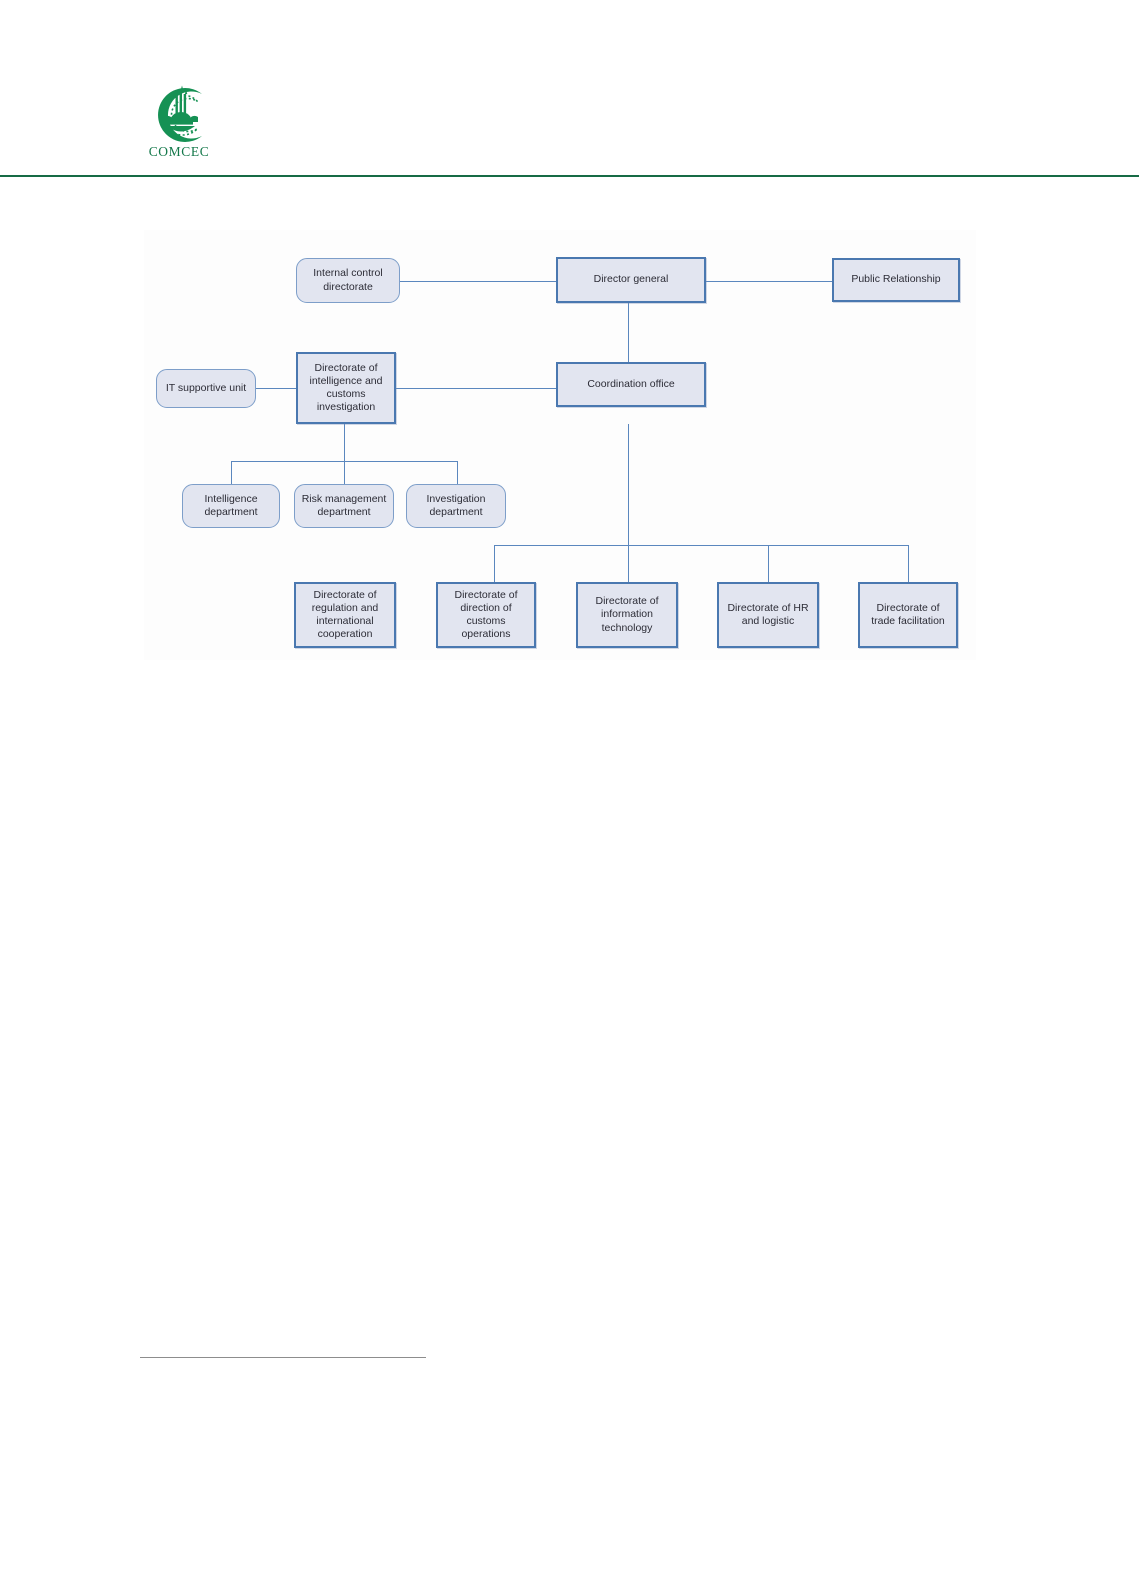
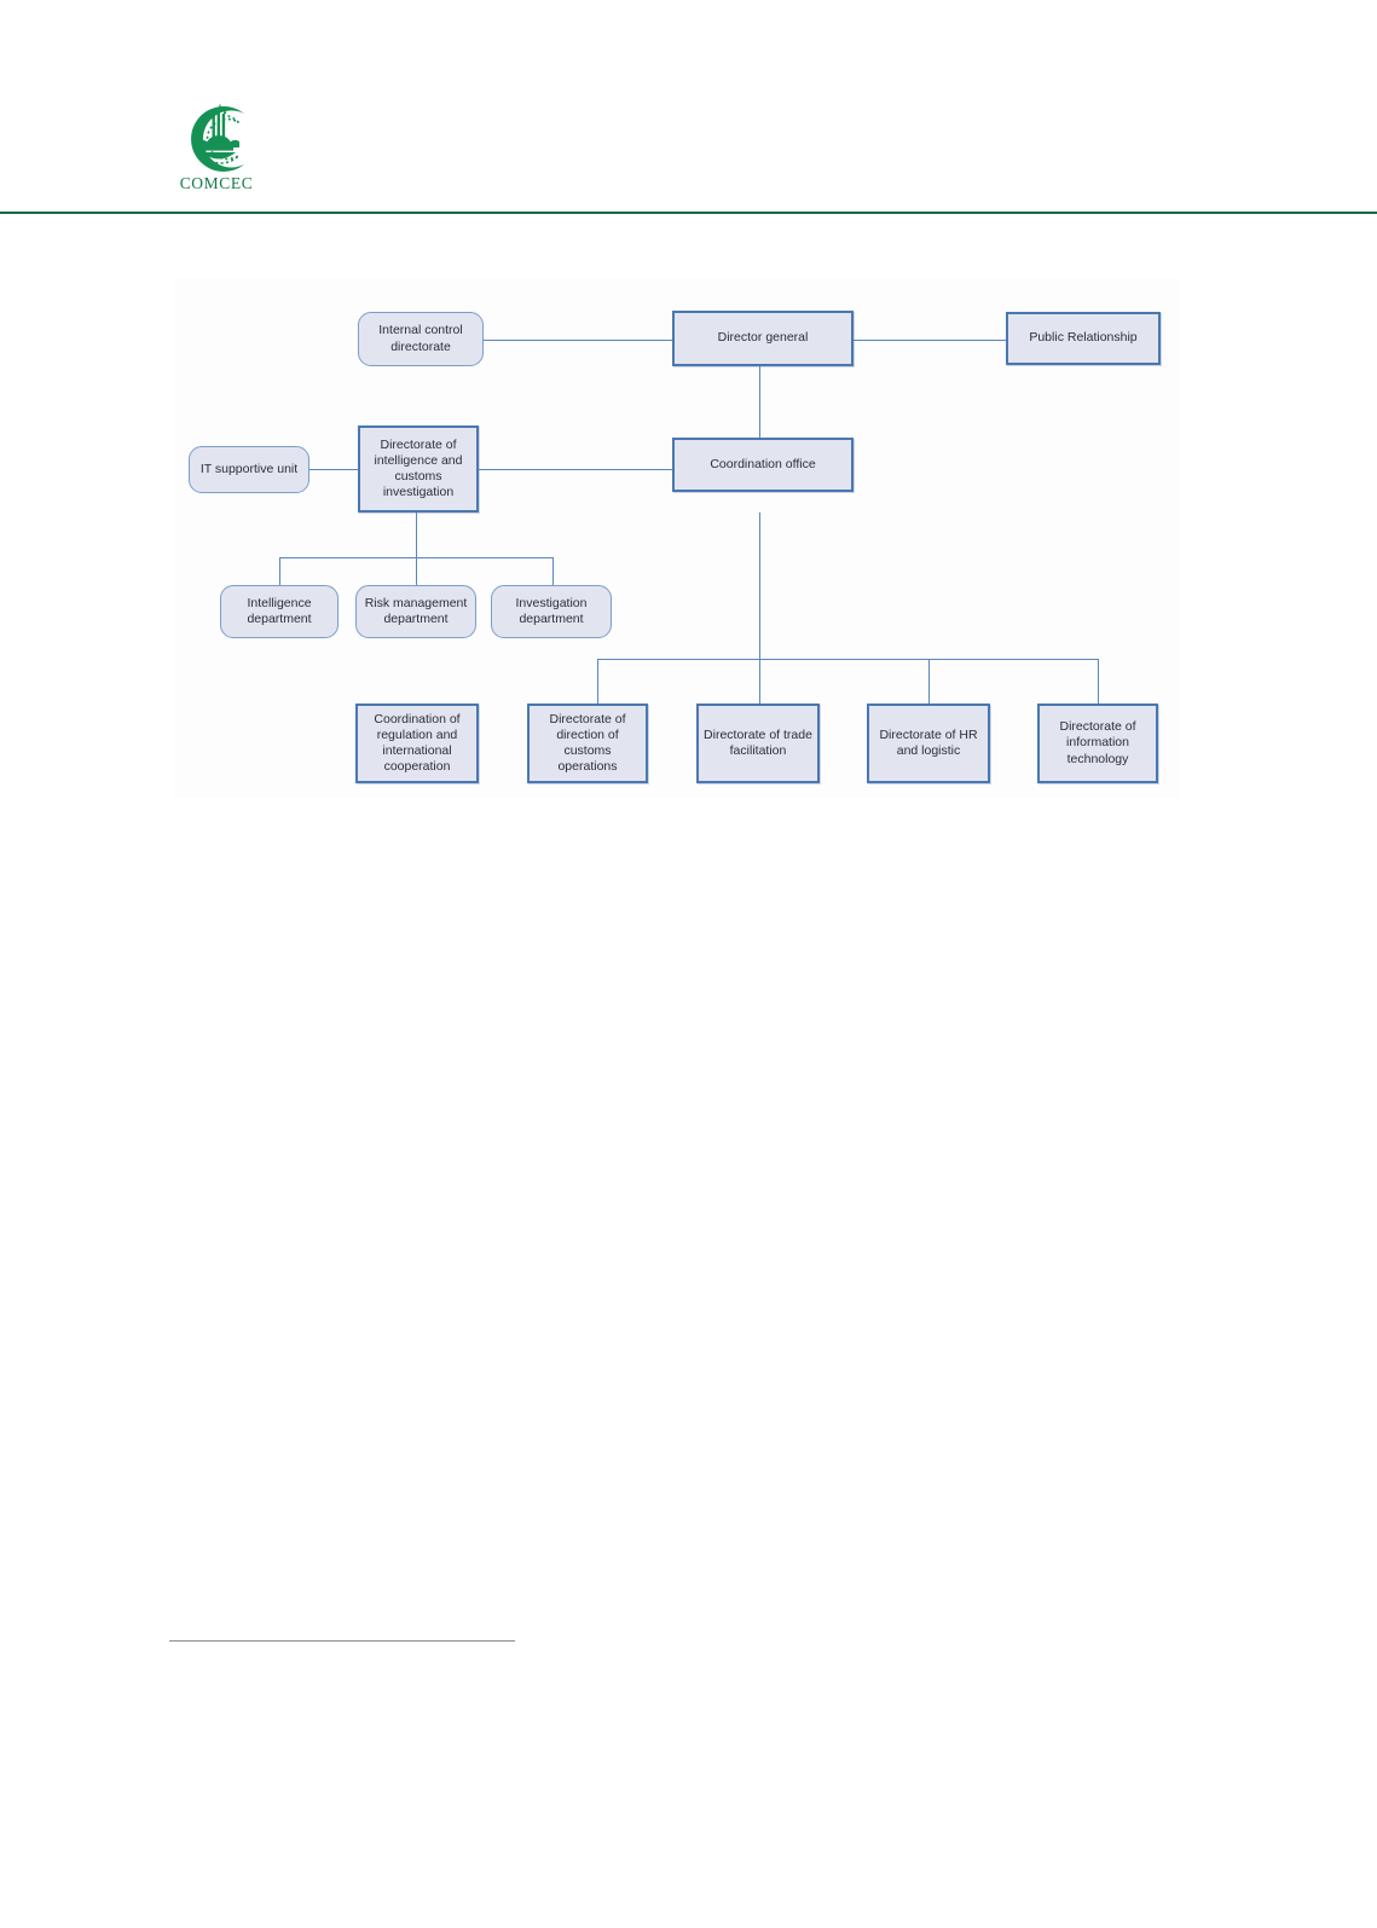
  COMCEC
  Internal control directorate
  Director general
  Public Relationship
  IT supportive unit
  Directorate of intelligence and customs investigation
  Coordination office
  Intelligence department
  Risk management department
  Investigation department
- Directorate of regulation and international cooperation
+ Coordination of regulation and international cooperation
  Directorate of direction of customs operations
- Directorate of information technology
+ Directorate of trade facilitation
  Directorate of HR and logistic
- Directorate of trade facilitation
+ Directorate of information technology
